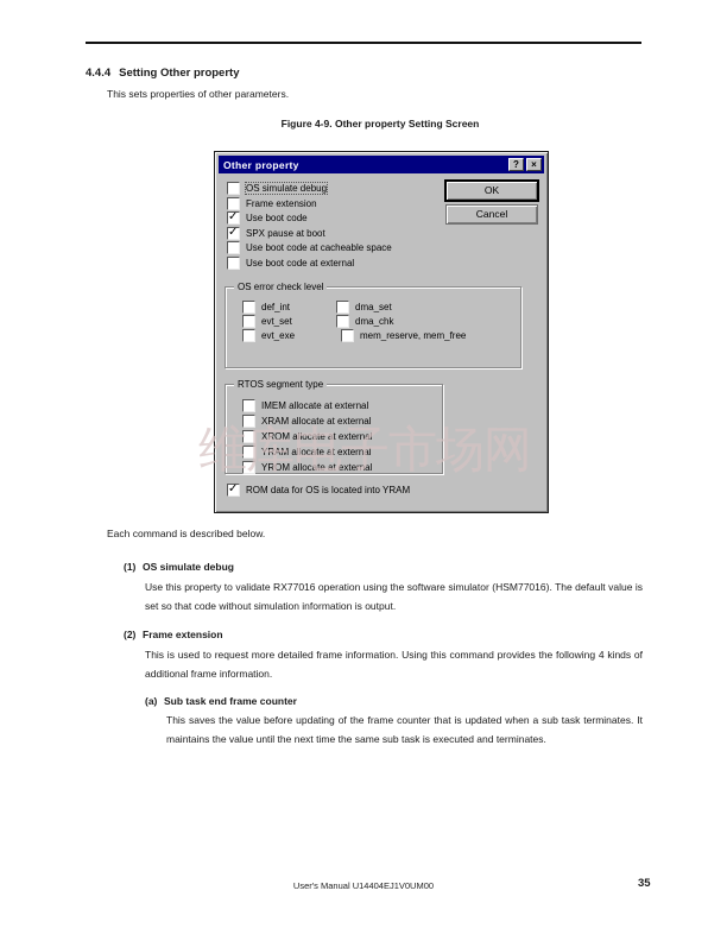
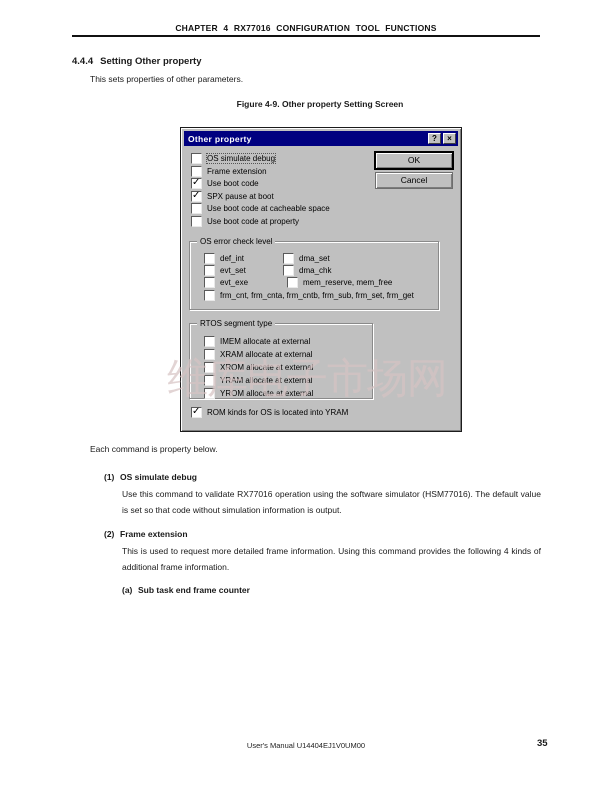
+ CHAPTER 4 RX77016 CONFIGURATION TOOL FUNCTIONS
  4.4.4 Setting Other property
  This sets properties of other parameters.
  Figure 4-9. Other property Setting Screen
  Other property
  ?
  ×
  OS simulate debug
  Frame extension
  Use boot code
  SPX pause at boot
  Use boot code at cacheable space
- Use boot code at external
+ Use boot code at property
  OK
  Cancel
  OS error check level
  def_int
  evt_set
  evt_exe
  dma_set
  dma_chk
  mem_reserve, mem_free
+ frm_cnt, frm_cnta, frm_cntb, frm_sub, frm_set, frm_get
  RTOS segment type
  IMEM allocate at external
  XRAM allocate at external
  XROM allocate at external
  YRAM allocate at external
  YROM allocate at external
- ROM data for OS is located into YRAM
+ ROM kinds for OS is located into YRAM
- Each command is described below.
+ Each command is property below.
  (1) OS simulate debug
- Use this property to validate RX77016 operation using the software simulator (HSM77016). The default value is set so that code without simulation information is output.
+ Use this command to validate RX77016 operation using the software simulator (HSM77016). The default value is set so that code without simulation information is output.
  (2) Frame extension
  This is used to request more detailed frame information. Using this command provides the following 4 kinds of additional frame information.
  (a) Sub task end frame counter
- This saves the value before updating of the frame counter that is updated when a sub task terminates. It maintains the value until the next time the same sub task is executed and terminates.
  维库电子市场网
  User's Manual U14404EJ1V0UM00
  35
